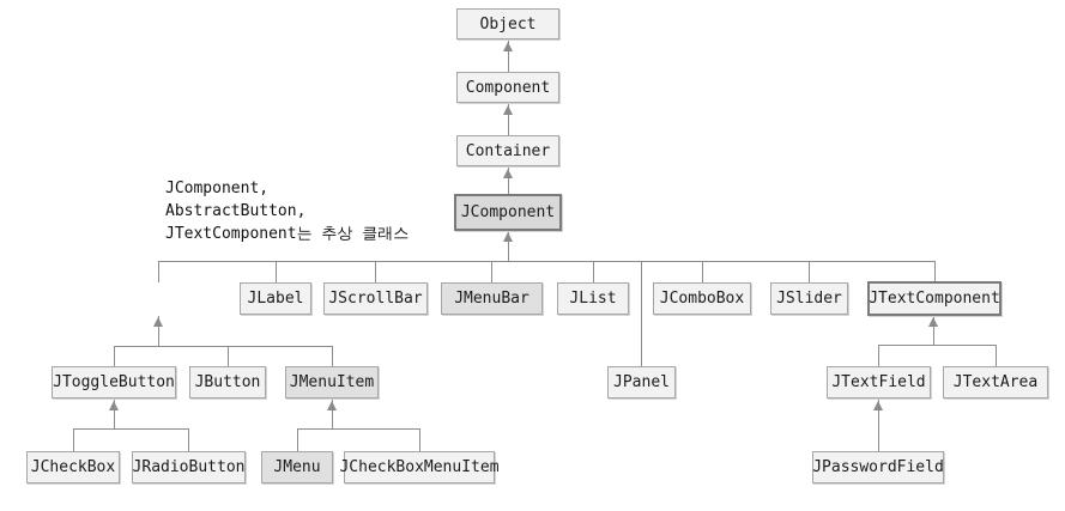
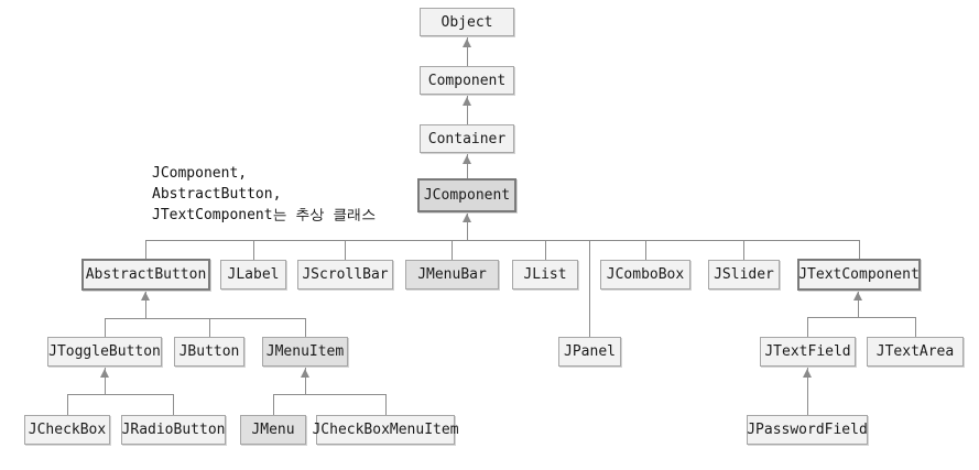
  JComponent,
  AbstractButton,
  JTextComponent는 추상 클래스
  Object
  Component
  Container
  JComponent
+ AbstractButton
  JLabel
  JScrollBar
  JMenuBar
  JList
  JComboBox
  JSlider
  JTextComponent
  JToggleButton
  JButton
  JMenuItem
  JPanel
  JTextField
  JTextArea
  JCheckBox
  JRadioButton
  JMenu
  JCheckBoxMenuItem
  JPasswordField
